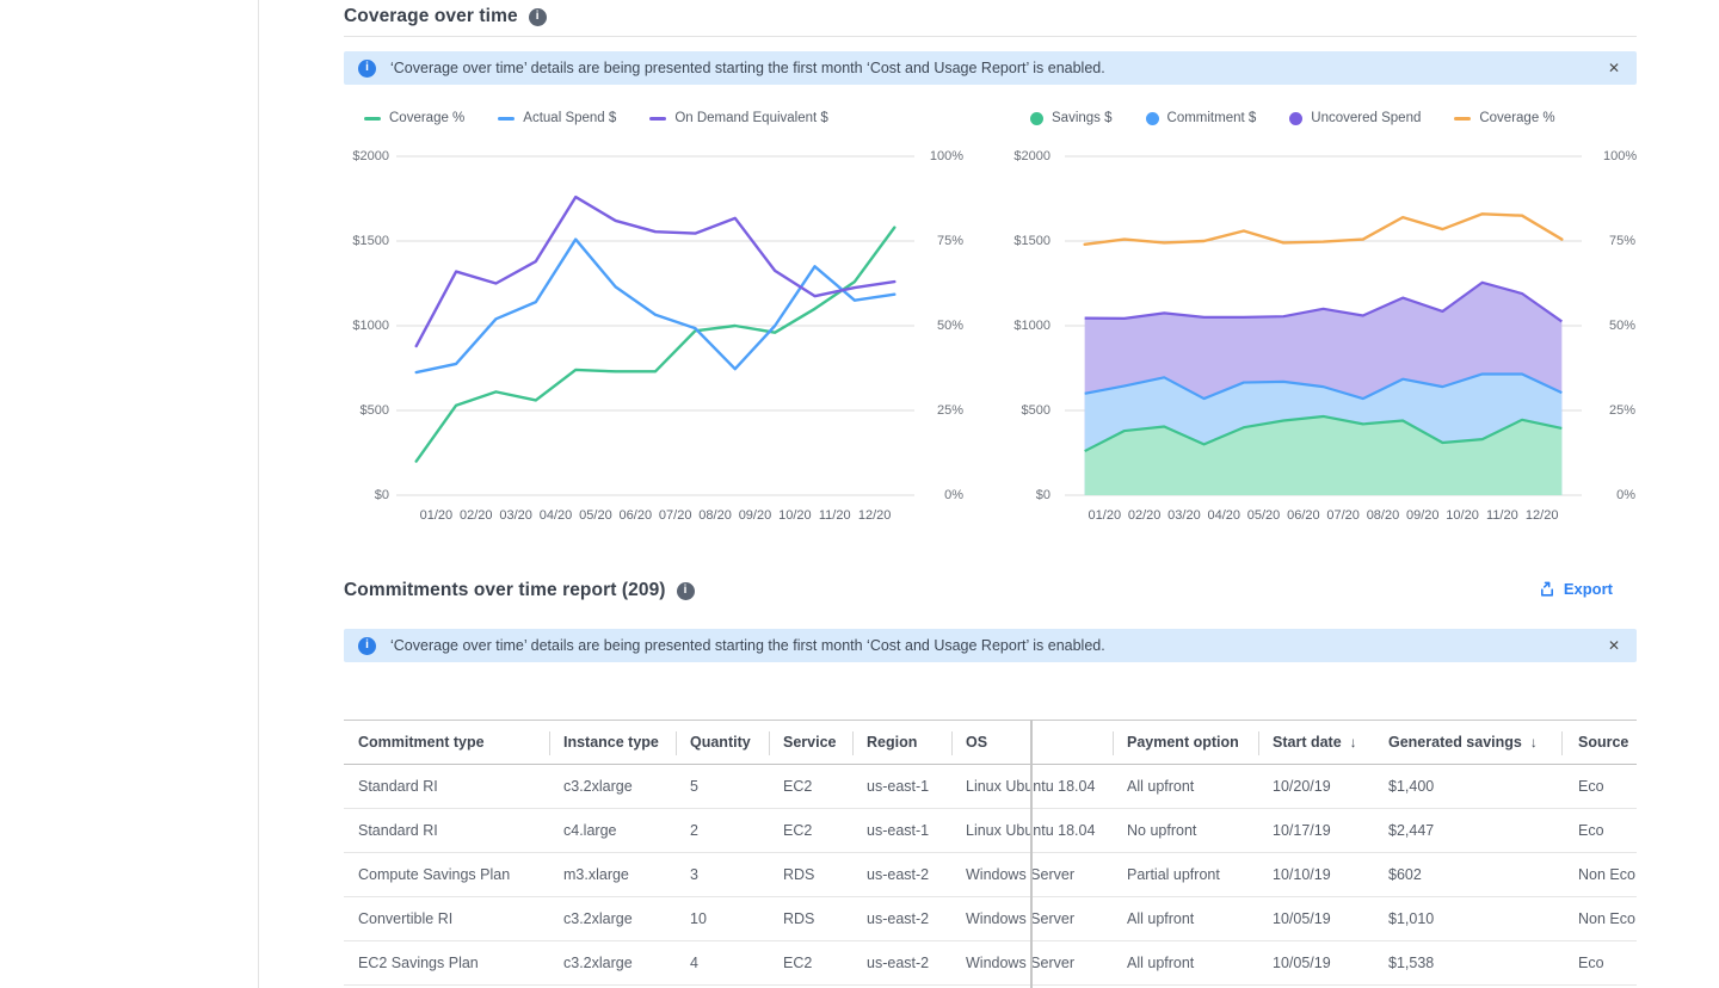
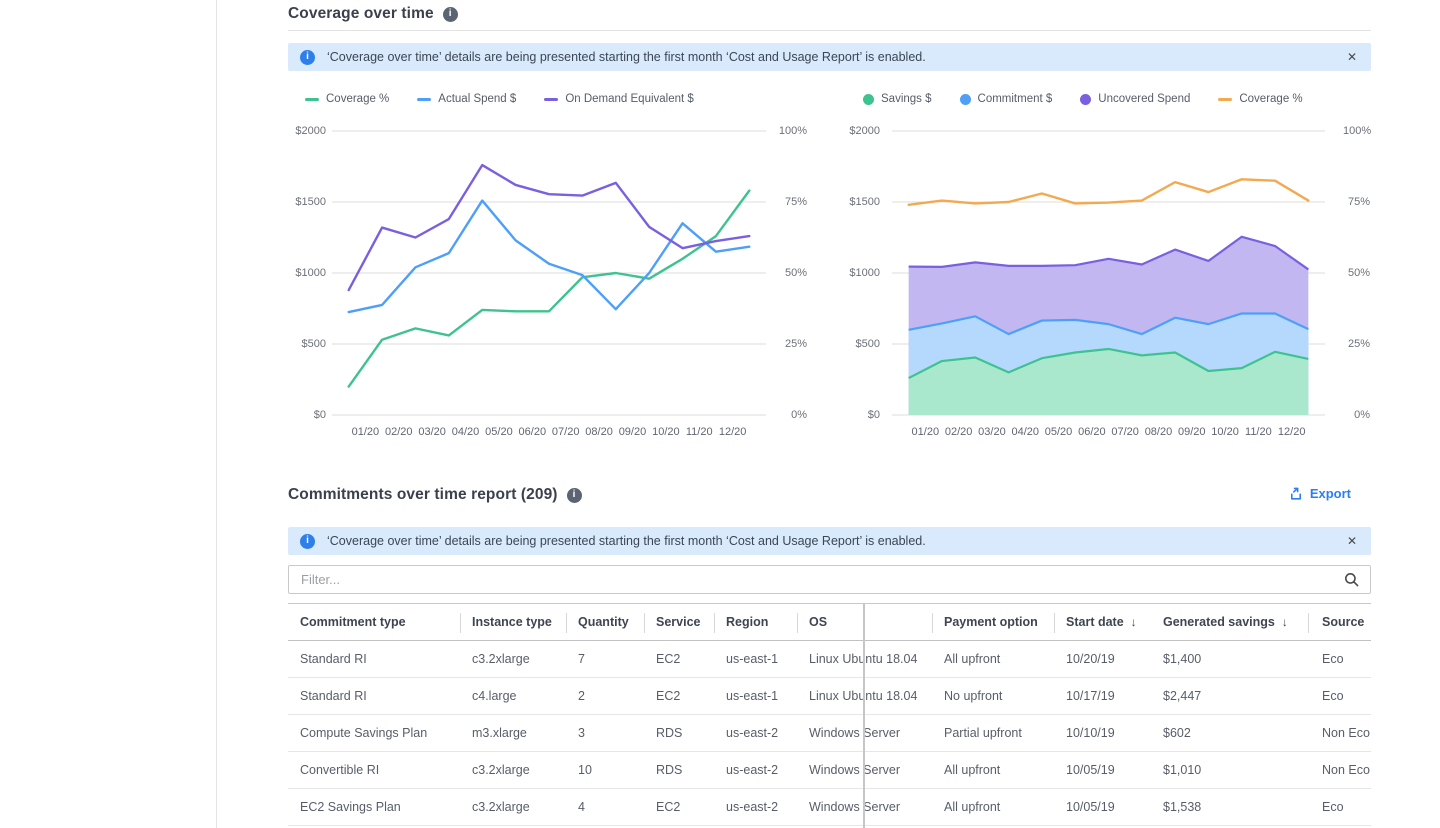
  Coverage over time
  i
  i
  ‘Coverage over time’ details are being presented starting the first month ‘Cost and Usage Report’ is enabled.
  ✕
  Coverage %
  Actual Spend $
  On Demand Equivalent $
  $2000
  $1500
  $1000
  $500
  $0
  100%
  75%
  50%
  25%
  0%
  01/20
  02/20
  03/20
  04/20
  05/20
  06/20
  07/20
  08/20
  09/20
  10/20
  11/20
  12/20
  Savings $
  Commitment $
  Uncovered Spend
  Coverage %
  $2000
  $1500
  $1000
  $500
  $0
  100%
  75%
  50%
  25%
  0%
  01/20
  02/20
  03/20
  04/20
  05/20
  06/20
  07/20
  08/20
  09/20
  10/20
  11/20
  12/20
  Commitments over time report (209)
  i
  Export
  i
  ‘Coverage over time’ details are being presented starting the first month ‘Cost and Usage Report’ is enabled.
  ✕
+ Filter...
  Commitment type
  Instance type
  Quantity
  Service
  Region
  OS
  Payment option
  Start date
  ↓
  Generated savings
  ↓
  Source
  Standard RI
  c3.2xlarge
- 5
+ 7
  EC2
  us-east-1
  Linux Ubuntu 18.04
  All upfront
  10/20/19
  $1,400
  Eco
  Standard RI
  c4.large
  2
  EC2
  us-east-1
  Linux Ubuntu 18.04
  No upfront
  10/17/19
  $2,447
  Eco
  Compute Savings Plan
  m3.xlarge
  3
  RDS
  us-east-2
  Windows Server
  Partial upfront
  10/10/19
  $602
  Non Eco
  Convertible RI
  c3.2xlarge
  10
  RDS
  us-east-2
  Windows Server
  All upfront
  10/05/19
  $1,010
  Non Eco
  EC2 Savings Plan
  c3.2xlarge
  4
  EC2
  us-east-2
  Windows Server
  All upfront
  10/05/19
  $1,538
  Eco
